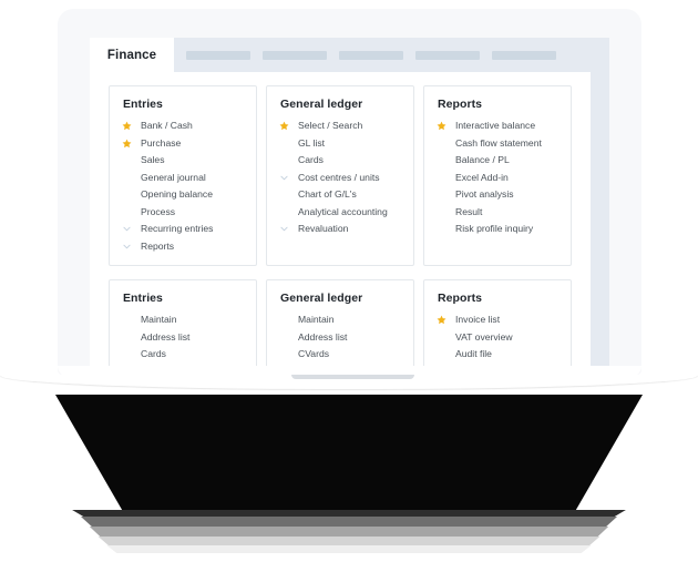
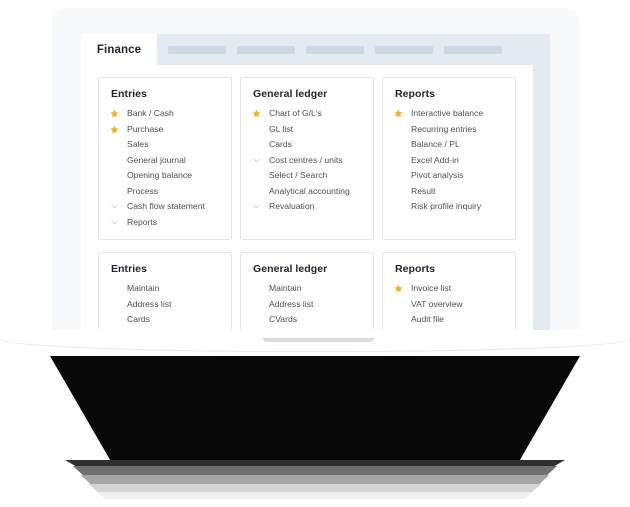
  Finance
  Entries
  Bank / Cash
  Purchase
  Sales
  General journal
  Opening balance
  Process
- Recurring entries
+ Cash flow statement
  Reports
  General ledger
- Select / Search
+ Chart of G/L's
  GL list
  Cards
  Cost centres / units
- Chart of G/L's
+ Select / Search
  Analytical accounting
  Revaluation
  Reports
  Interactive balance
- Cash flow statement
+ Recurring entries
  Balance / PL
  Excel Add-in
  Pivot analysis
  Result
  Risk profile inquiry
  Entries
  Maintain
  Address list
  Cards
  General ledger
  Maintain
  Address list
  CVards
  Reports
  Invoice list
  VAT overview
  Audit file
